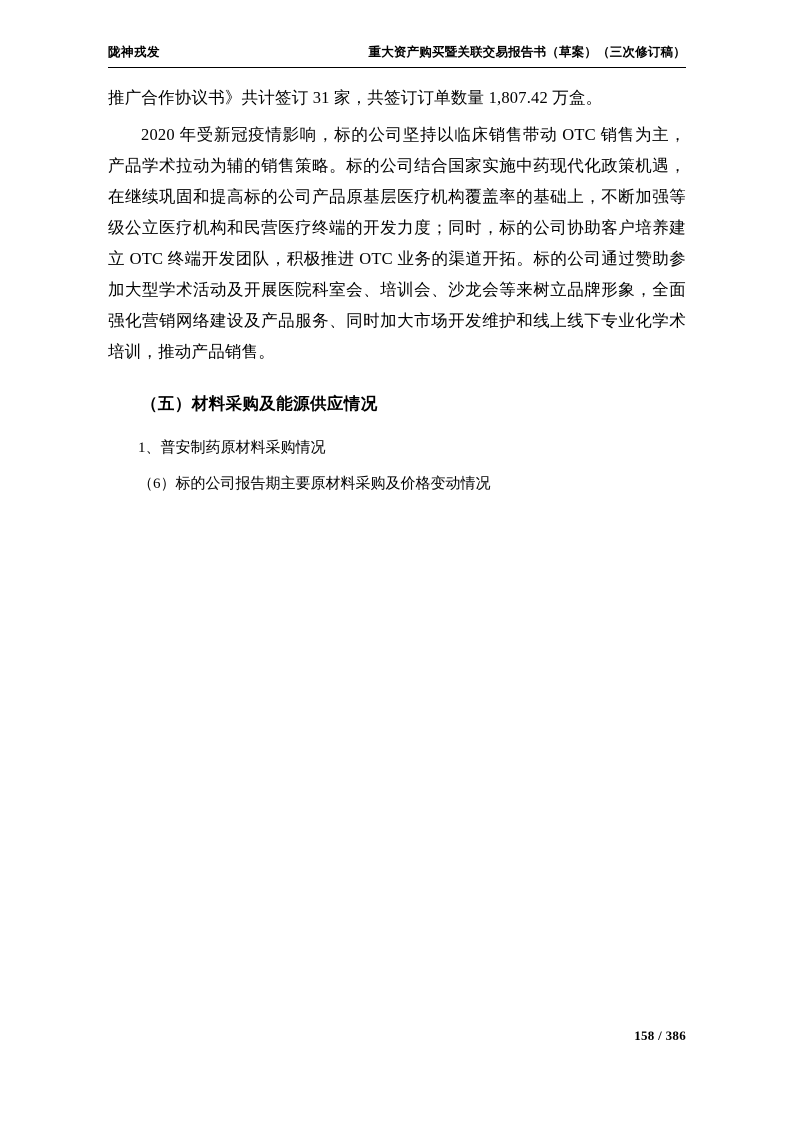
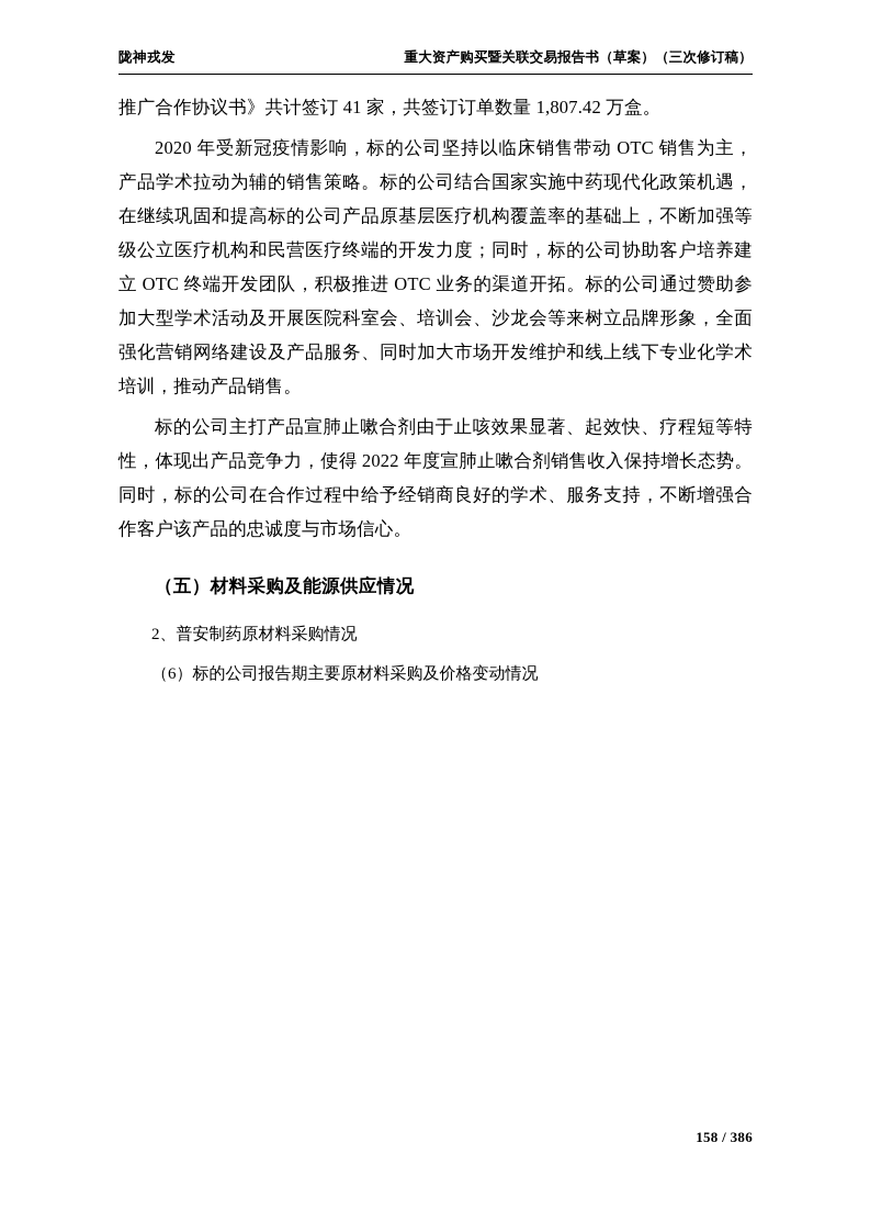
  陇神戎发
  重大资产购买暨关联交易报告书（草案）（三次修订稿）
- 推广合作协议书》共计签订 31 家，共签订订单数量 1,807.42 万盒。
+ 推广合作协议书》共计签订 41 家，共签订订单数量 1,807.42 万盒。
  2020 年受新冠疫情影响，标的公司坚持以临床销售带动 OTC 销售为主，产品学术拉动为辅的销售策略。标的公司结合国家实施中药现代化政策机遇，在继续巩固和提高标的公司产品原基层医疗机构覆盖率的基础上，不断加强等级公立医疗机构和民营医疗终端的开发力度；同时，标的公司协助客户培养建立 OTC 终端开发团队，积极推进 OTC 业务的渠道开拓。标的公司通过赞助参加大型学术活动及开展医院科室会、培训会、沙龙会等来树立品牌形象，全面强化营销网络建设及产品服务、同时加大市场开发维护和线上线下专业化学术培训，推动产品销售。
+ 标的公司主打产品宣肺止嗽合剂由于止咳效果显著、起效快、疗程短等特性，体现出产品竞争力，使得 2022 年度宣肺止嗽合剂销售收入保持增长态势。同时，标的公司在合作过程中给予经销商良好的学术、服务支持，不断增强合作客户该产品的忠诚度与市场信心。
  （五）材料采购及能源供应情况
- 1、普安制药原材料采购情况
+ 2、普安制药原材料采购情况
  （6）标的公司报告期主要原材料采购及价格变动情况
  158 / 386
